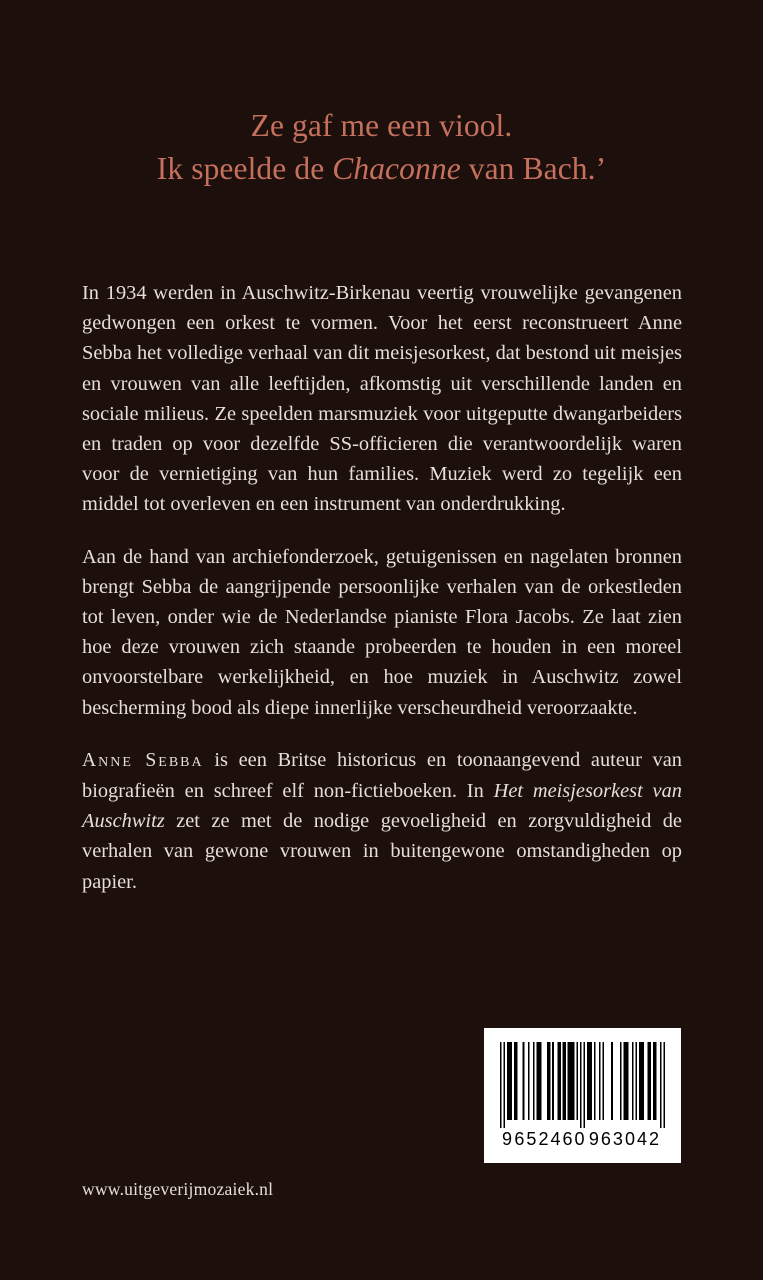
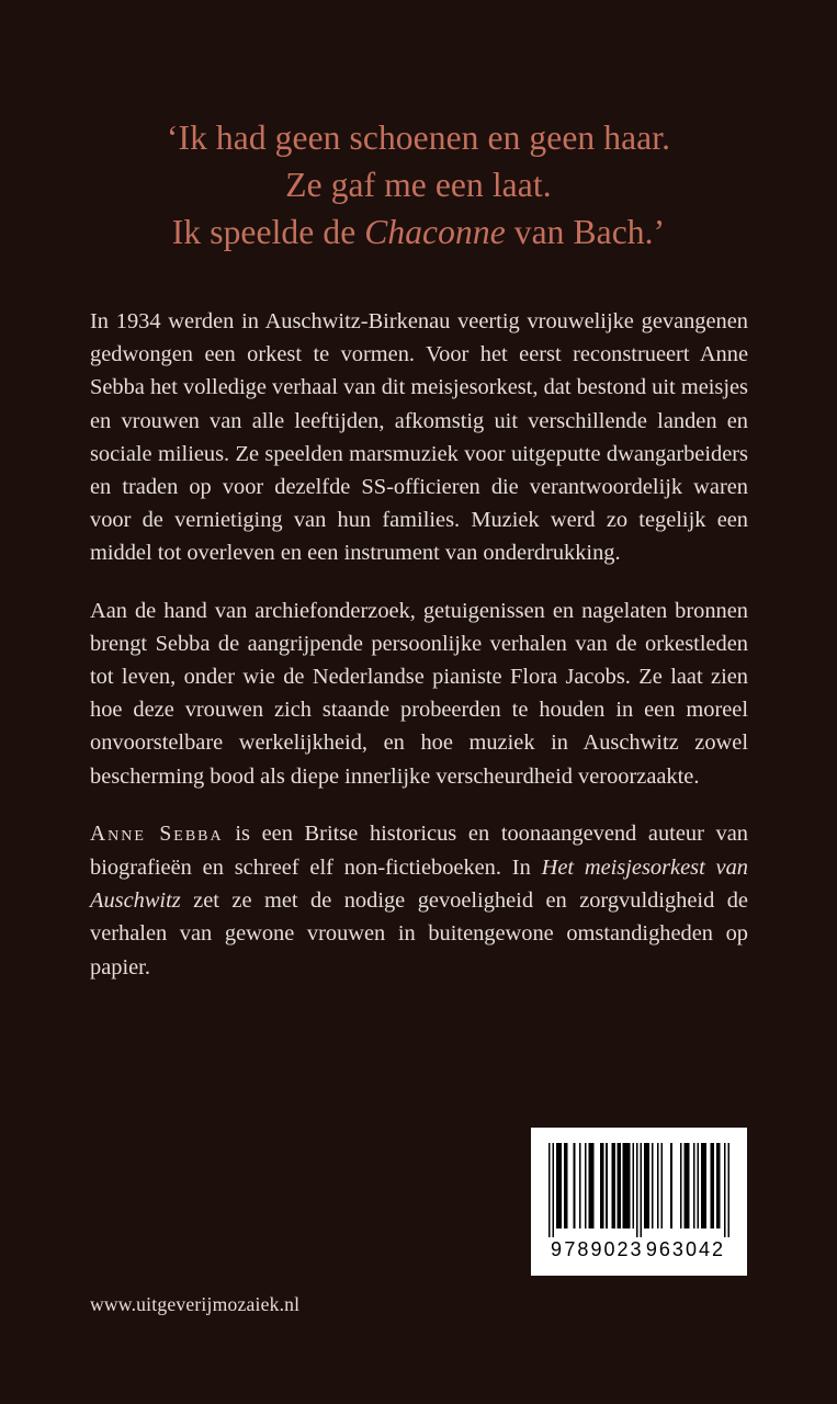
+ ‘Ik had geen schoenen en geen haar.
- Ze gaf me een viool.
+ Ze gaf me een laat.
  Ik speelde de Chaconne van Bach.’
  In 1934 werden in Auschwitz-Birkenau veertig vrouwelijke gevangenen gedwongen een orkest te vormen. Voor het eerst reconstrueert Anne Sebba het volledige verhaal van dit meisjesorkest, dat bestond uit meisjes en vrouwen van alle leeftijden, afkomstig uit verschillende landen en sociale milieus. Ze speelden marsmuziek voor uitgeputte dwangarbeiders en traden op voor dezelfde SS-officieren die verantwoordelijk waren voor de vernietiging van hun families. Muziek werd zo tegelijk een middel tot overleven en een instrument van onderdrukking.
  Aan de hand van archiefonderzoek, getuigenissen en nagelaten bronnen brengt Sebba de aangrijpende persoonlijke verhalen van de orkestleden tot leven, onder wie de Nederlandse pianiste Flora Jacobs. Ze laat zien hoe deze vrouwen zich staande probeerden te houden in een moreel onvoorstelbare werkelijkheid, en hoe muziek in Auschwitz zowel bescherming bood als diepe innerlijke verscheurdheid veroorzaakte.
  Anne Sebba is een Britse historicus en toonaangevend auteur van biografieën en schreef elf non-fictieboeken. In Het meisjesorkest van Auschwitz zet ze met de nodige gevoeligheid en zorgvuldigheid de verhalen van gewone vrouwen in buitengewone omstandigheden op papier.
  www.uitgeverijmozaiek.nl
  9
- 652460
+ 789023
  963042
